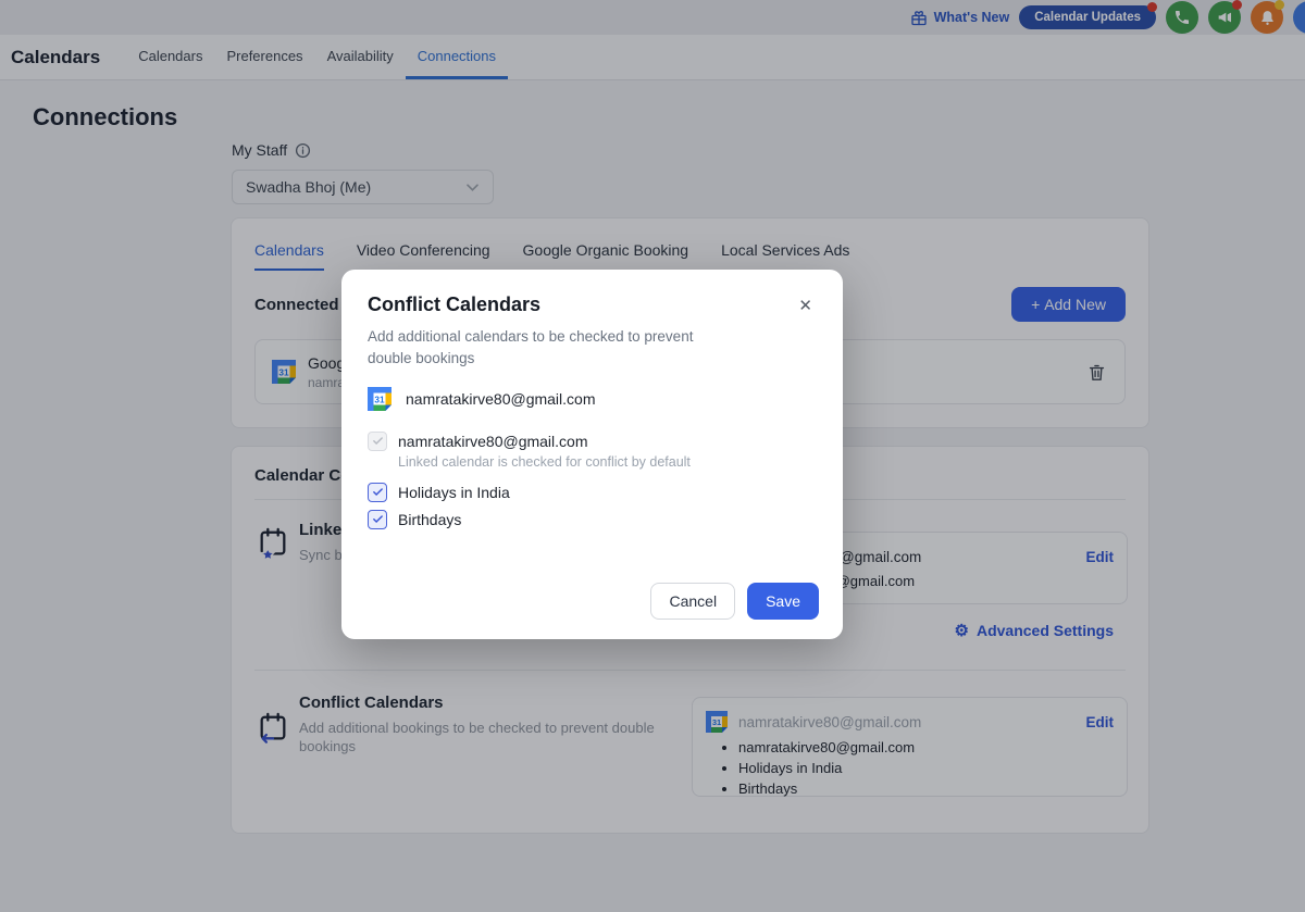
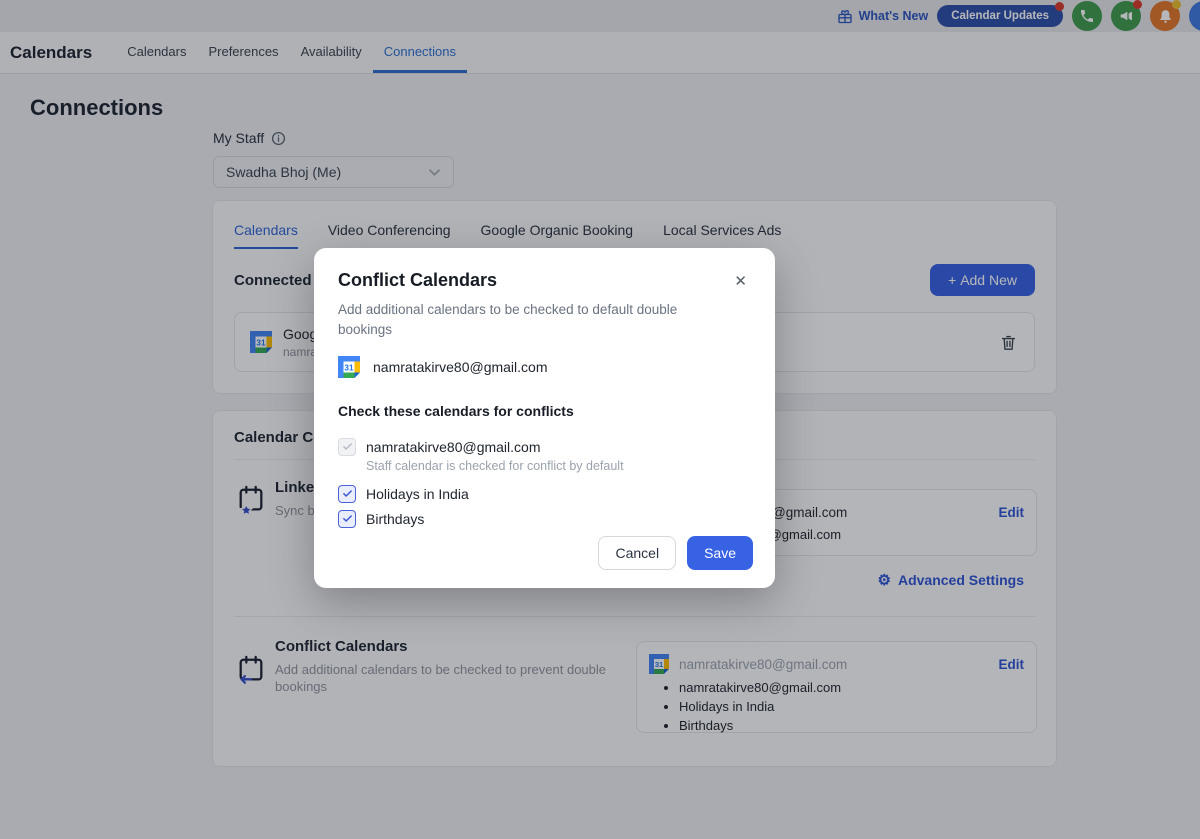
  What's New
  Calendar Updates
  Calendars
  Calendars
  Preferences
  Availability
  Connections
  Connections
  My Staff
  Swadha Bhoj (Me)
  Calendars
  Video Conferencing
  Google Organic Booking
  Local Services Ads
  Connected
  + Add New
  31
  Calendar C
  Linke
  Sync b
  Edit
  ⚙
  Advanced Settings
  Conflict Calendars
- Add additional bookings to be checked to prevent double
+ Add additional calendars to be checked to prevent double
  bookings
  31
  namratakirve80@gmail.com
  Edit
  namratakirve80@gmail.com
  Holidays in India
  Birthdays
  Conflict Calendars
  ✕
- Add additional calendars to be checked to prevent double bookings
+ Add additional calendars to be checked to default double bookings
  31
  namratakirve80@gmail.com
+ Check these calendars for conflicts
  namratakirve80@gmail.com
- Linked calendar is checked for conflict by default
+ Staff calendar is checked for conflict by default
  Holidays in India
  Birthdays
  Cancel
  Save
